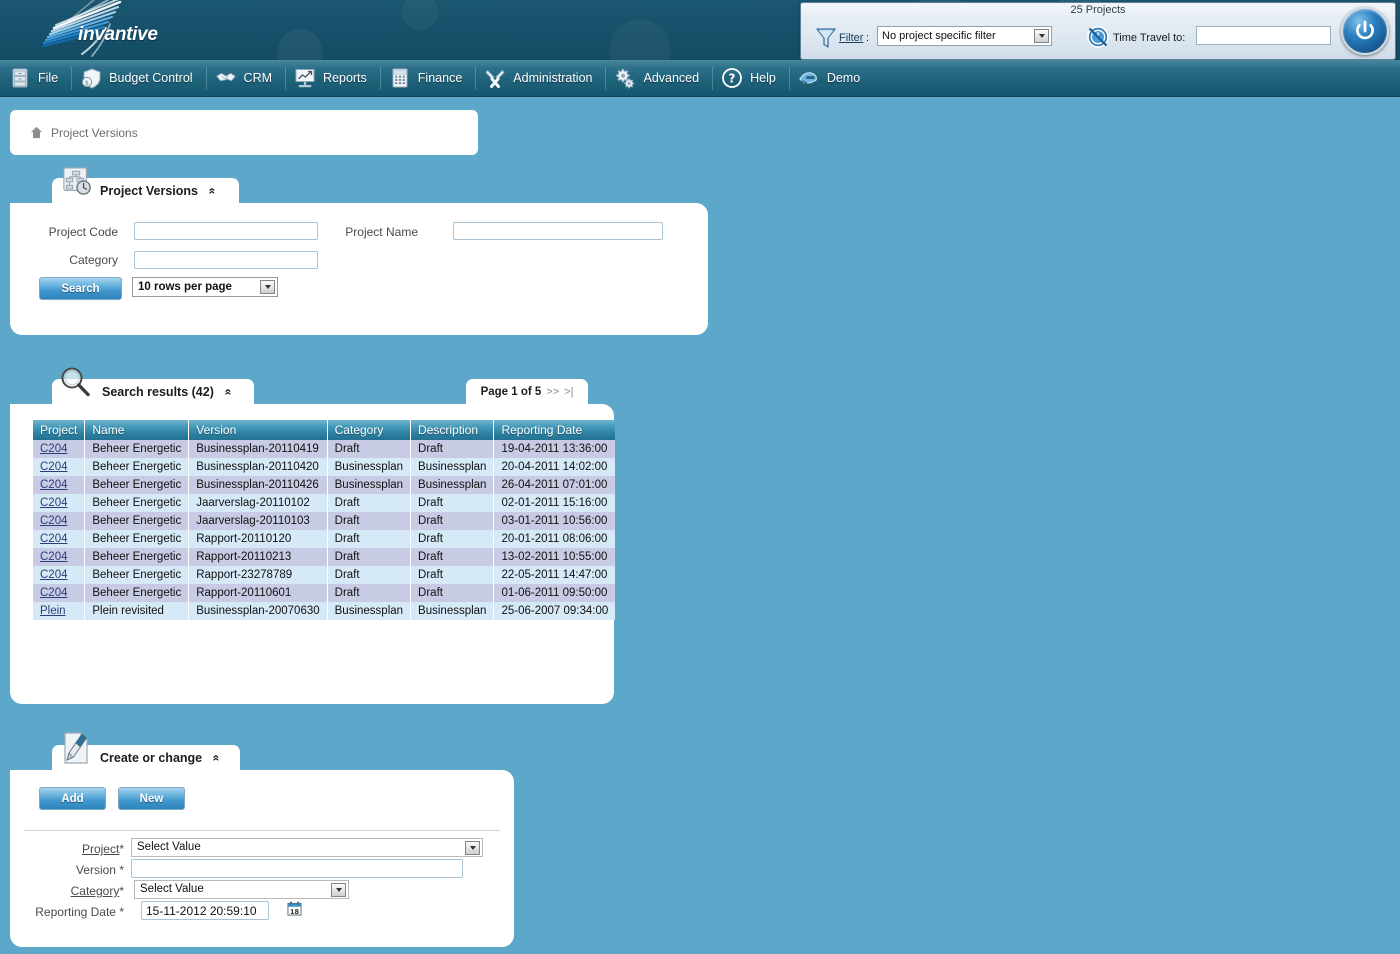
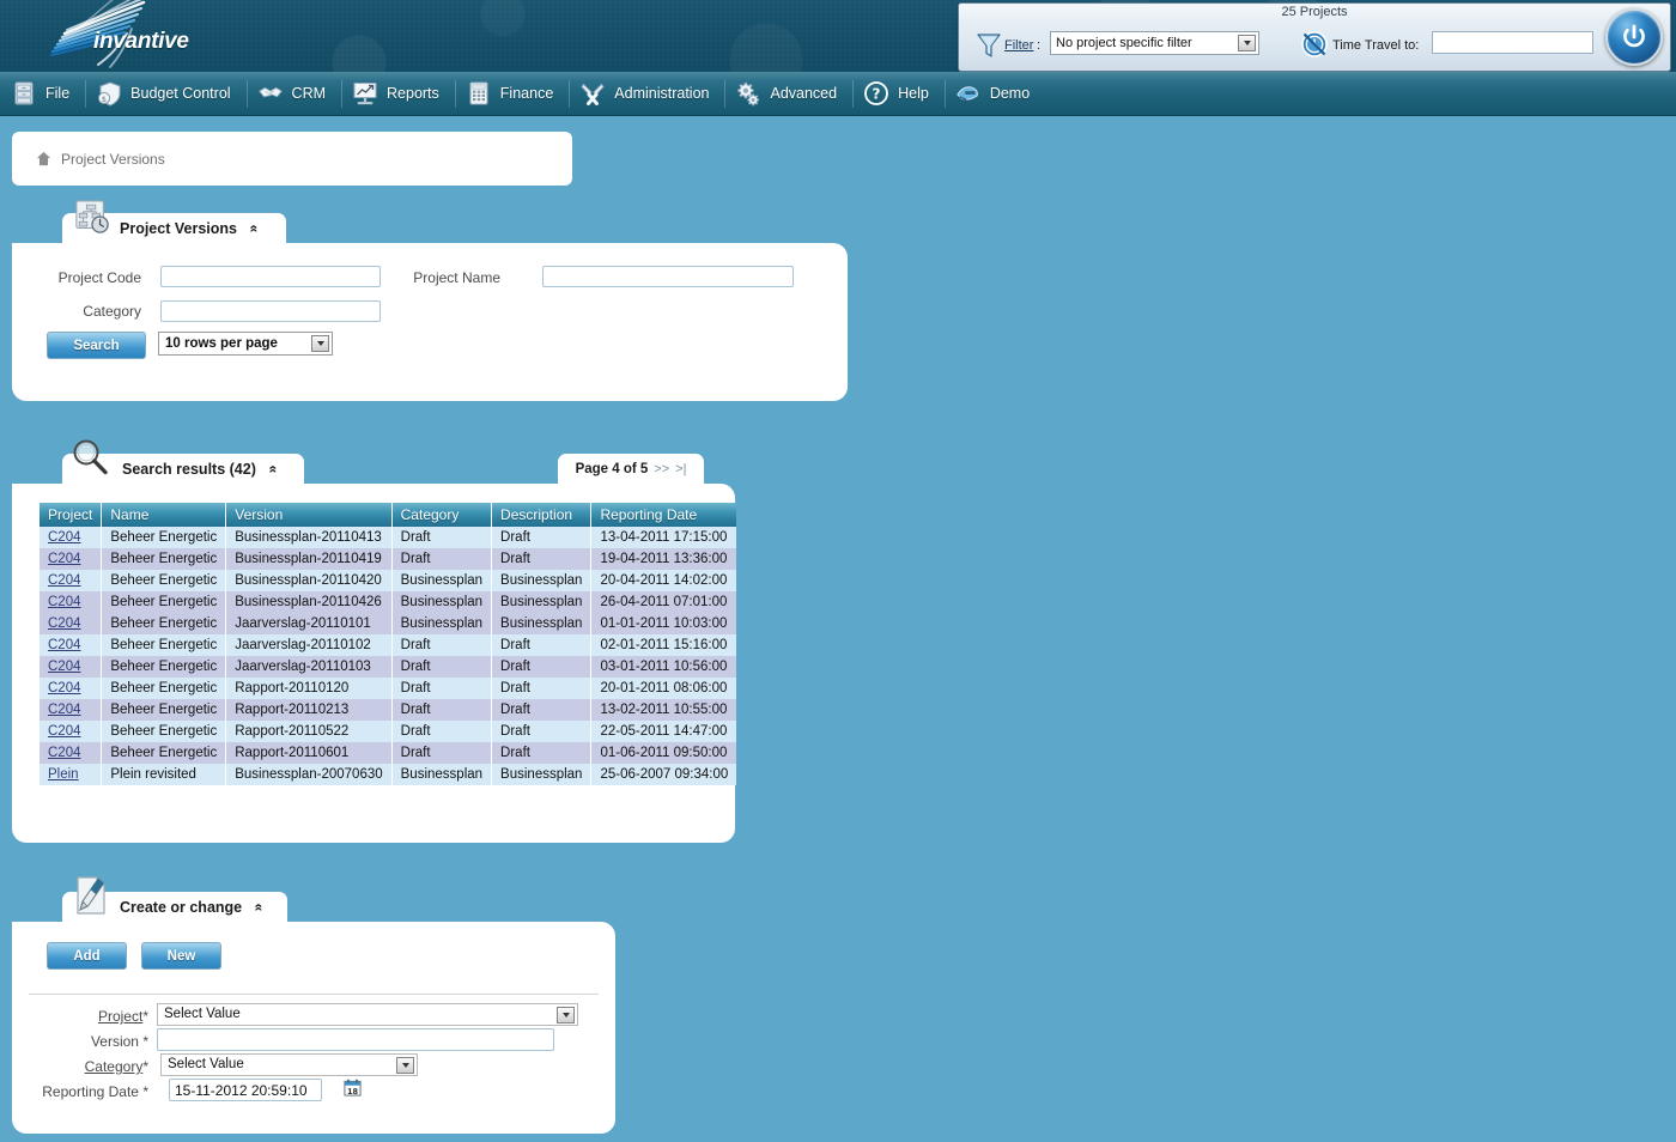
  invantive
  25 Projects
  Filter
  :
  No project specific filter
  Time Travel to:
  File
  $
  Budget Control
  CRM
  Reports
  Finance
  Administration
  Advanced
  ?
  Help
  Demo
  Project Versions
  Project Versions
  Project Code
  Project Name
  Category
  Search
  10 rows per page
  Search results (42)
- Page 1 of 5
+ Page 4 of 5
  >>
  >|
  Project	Name	Version	Category	Description	Reporting Date
+ C204	Beheer Energetic	Businessplan-20110413	Draft	Draft	13-04-2011 17:15:00
  C204	Beheer Energetic	Businessplan-20110419	Draft	Draft	19-04-2011 13:36:00
  C204	Beheer Energetic	Businessplan-20110420	Businessplan	Businessplan	20-04-2011 14:02:00
  C204	Beheer Energetic	Businessplan-20110426	Businessplan	Businessplan	26-04-2011 07:01:00
+ C204	Beheer Energetic	Jaarverslag-20110101	Businessplan	Businessplan	01-01-2011 10:03:00
  C204	Beheer Energetic	Jaarverslag-20110102	Draft	Draft	02-01-2011 15:16:00
  C204	Beheer Energetic	Jaarverslag-20110103	Draft	Draft	03-01-2011 10:56:00
  C204	Beheer Energetic	Rapport-20110120	Draft	Draft	20-01-2011 08:06:00
  C204	Beheer Energetic	Rapport-20110213	Draft	Draft	13-02-2011 10:55:00
- C204	Beheer Energetic	Rapport-23278789	Draft	Draft	22-05-2011 14:47:00
+ C204	Beheer Energetic	Rapport-20110522	Draft	Draft	22-05-2011 14:47:00
  C204	Beheer Energetic	Rapport-20110601	Draft	Draft	01-06-2011 09:50:00
  Plein	Plein revisited	Businessplan-20070630	Businessplan	Businessplan	25-06-2007 09:34:00
  Create or change
  Add
  New
  Project*
  Select Value
  Version *
  Category*
  Select Value
  Reporting Date *
  15-11-2012 20:59:10
  18
